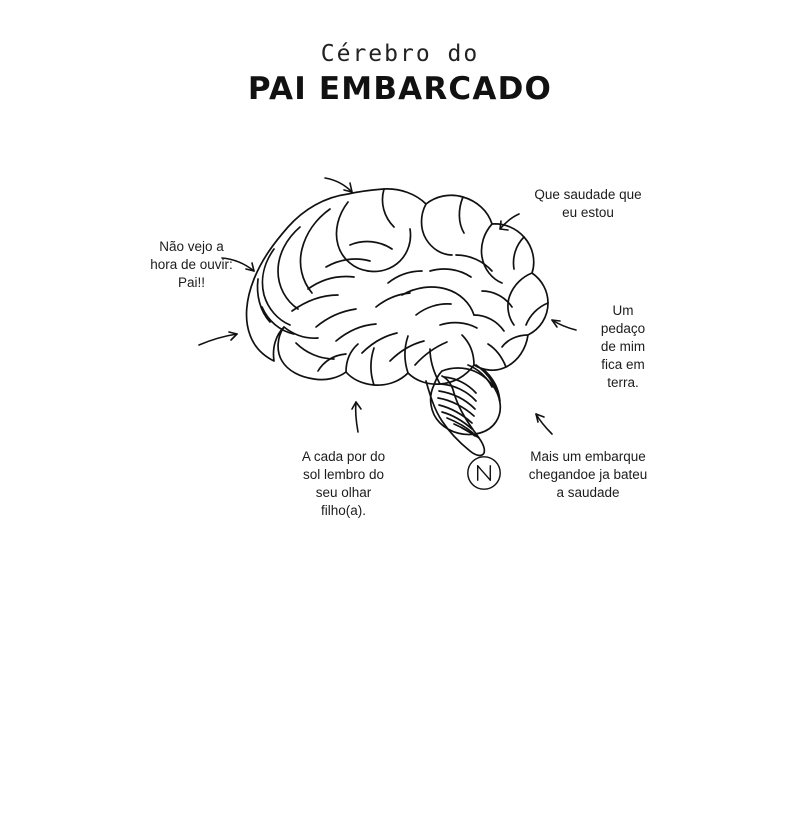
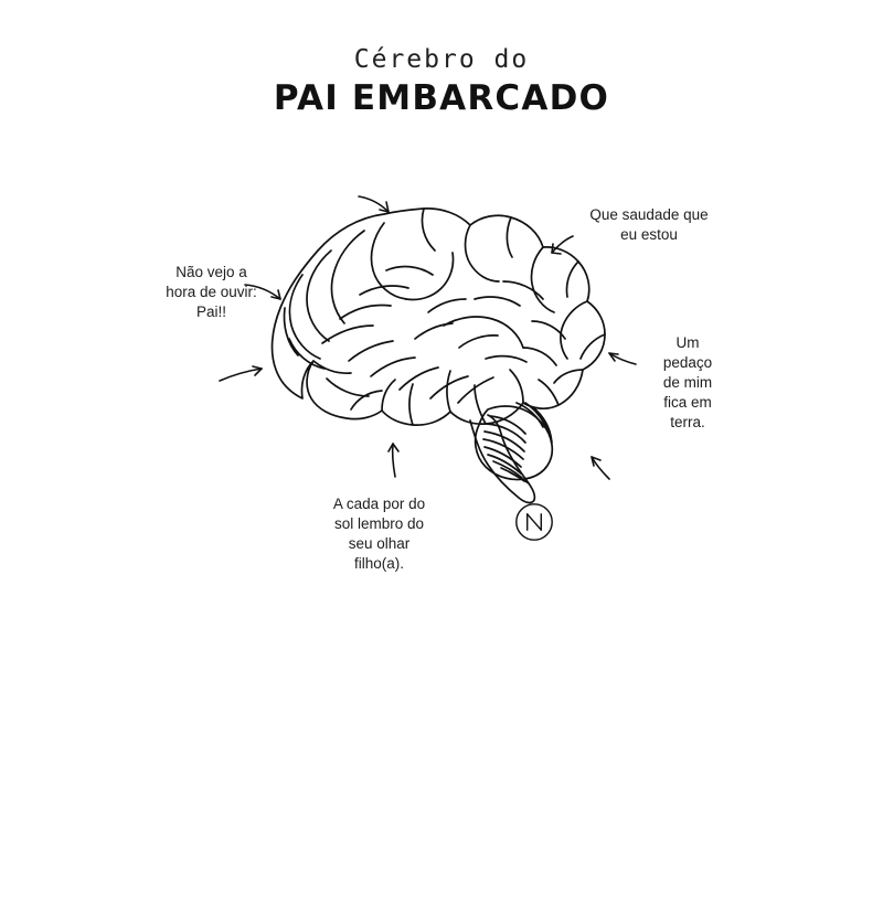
  Cérebro do
  PAI EMBARCADO
  Que saudade que
  eu estou
  Não vejo a
  hora de ouvir:
  Pai!!
  Um
  pedaço
  de mim
  fica em
  terra.
  A cada por do
  sol lembro do
  seu olhar
  filho(a).
- Mais um embarque
- chegandoe ja bateu
- a saudade
